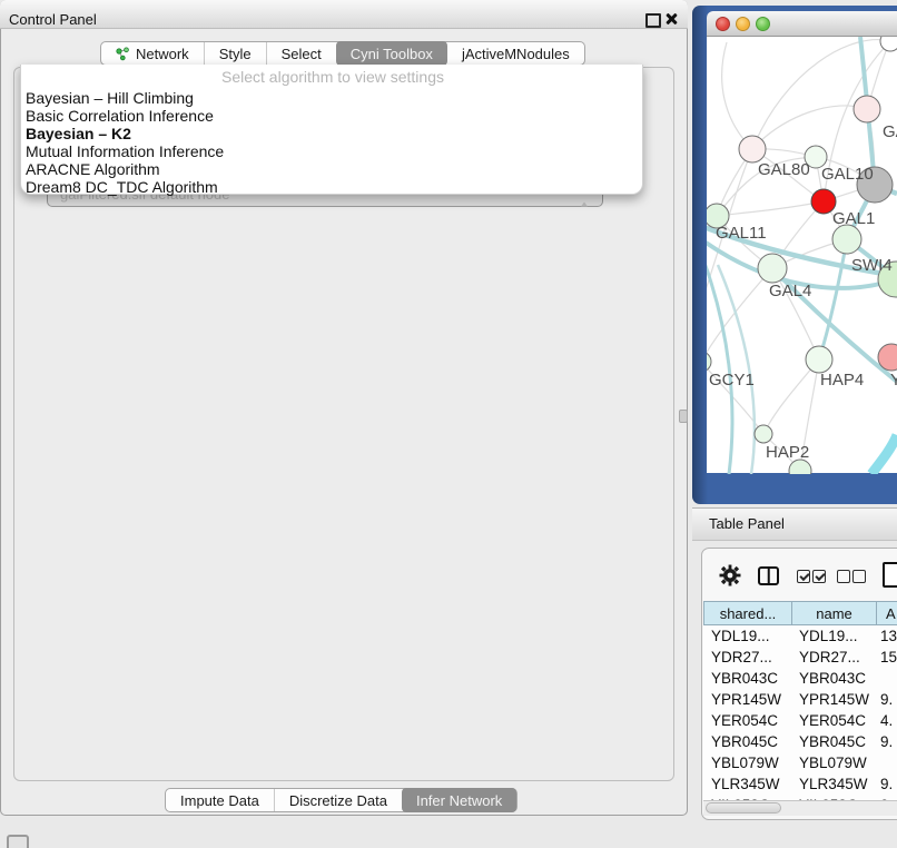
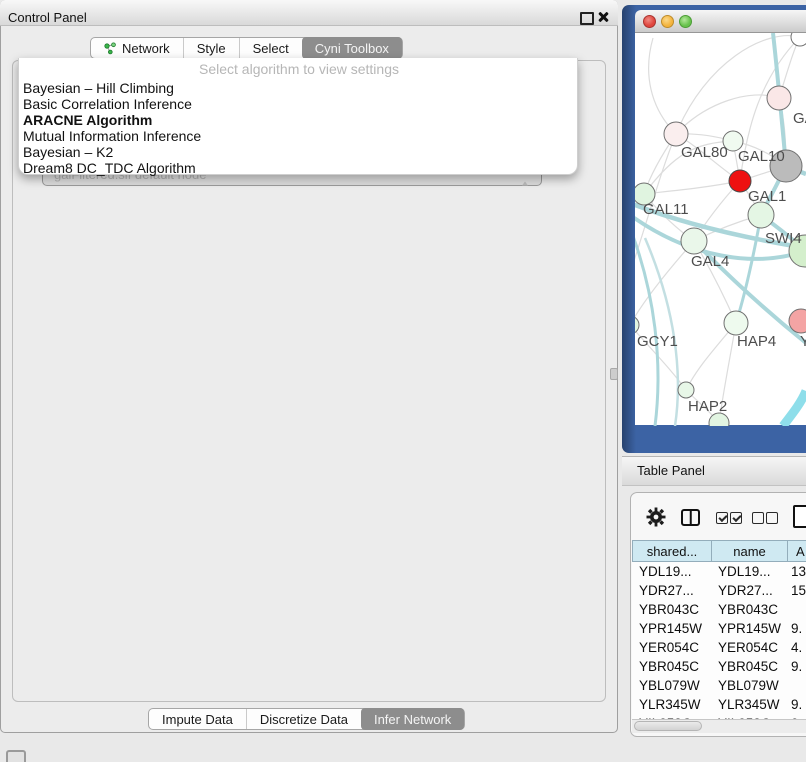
  Control Panel
  Network
  Style
  Select
  Cyni Toolbox
- jActiveMNodules
  Select algorithm to view settings
  Bayesian – Hill Climbing
  Basic Correlation Inference
- Bayesian – K2
+ ARACNE Algorithm
  Mutual Information Inference
- ARACNE Algorithm
+ Bayesian – K2
  Dream8 DC_TDC Algorithm
  Impute Data
  Discretize Data
  Infer Network
  GAL80
  GAL10
  GAL1
  GAL11
  SWI4
  GAL4
  GCY1
  HAP4
  Y
  HAP2
  Table Panel
  shared...
  name
  A
  YDL19...
  YDL19...
  13
  YDR27...
  YDR27...
  15
  YBR043C
  YBR043C
  YPR145W
  YPR145W
  9.
  YER054C
  YER054C
  4.
  YBR045C
  YBR045C
  9.
  YBL079W
  YBL079W
  YLR345W
  YLR345W
  9.
